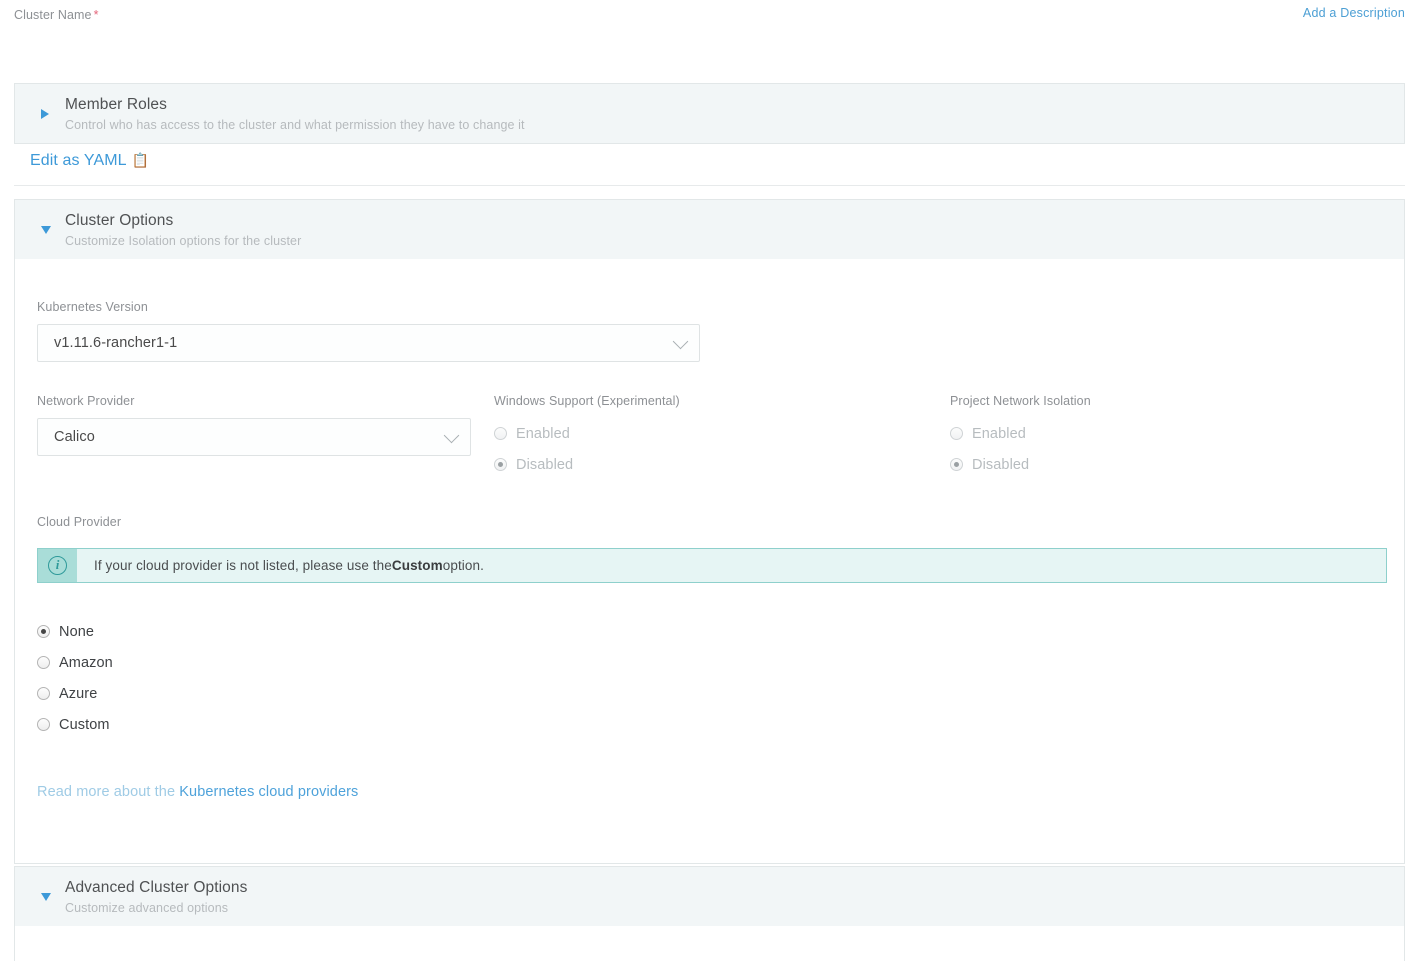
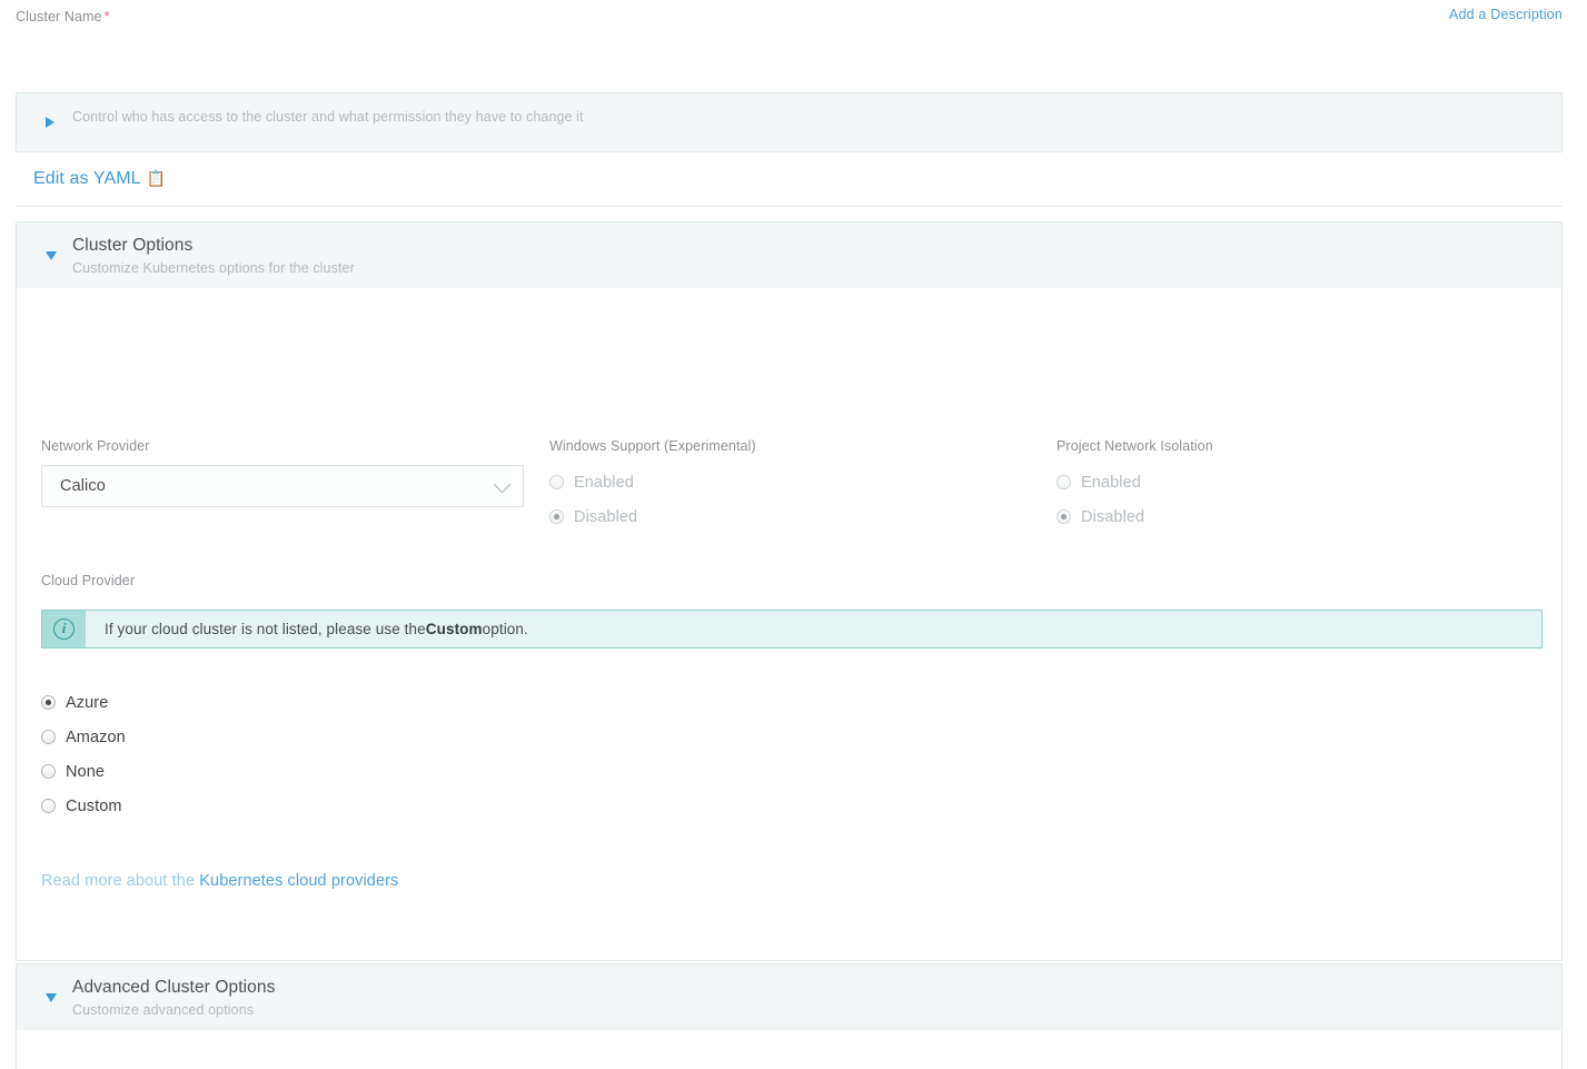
  Cluster Name *
  Add a Description
- Member Roles
  Control who has access to the cluster and what permission they have to change it
  Edit as YAML 📋
  Cluster Options
- Customize Isolation options for the cluster
+ Customize Kubernetes options for the cluster
- Kubernetes Version
- v1.11.6-rancher1-1
  Network Provider
  Calico
  Windows Support (Experimental)
  Enabled
  Disabled
  Project Network Isolation
  Enabled
  Disabled
  Cloud Provider
  i
- If your cloud provider is not listed, please use the
+ If your cloud cluster is not listed, please use the
  Custom
  option.
- None
+ Azure
  Amazon
- Azure
+ None
  Custom
  Read more about the Kubernetes cloud providers
  Advanced Cluster Options
  Customize advanced options
